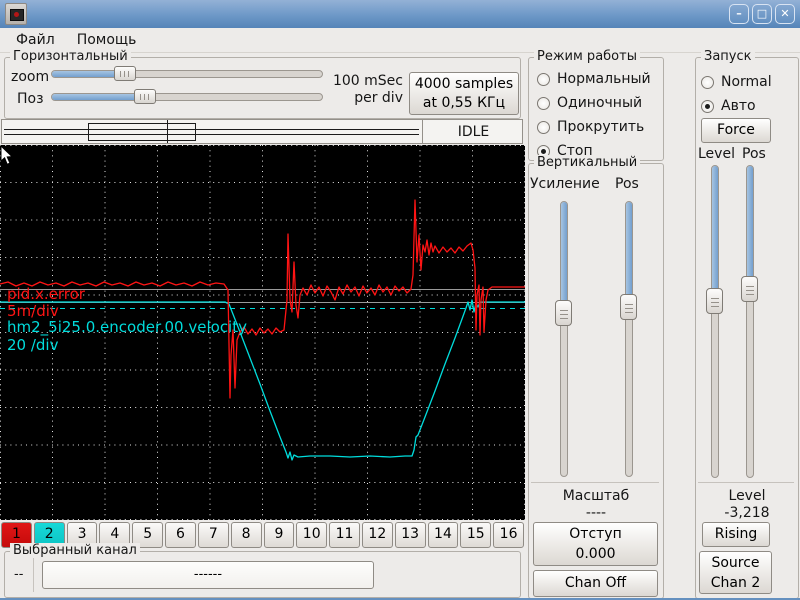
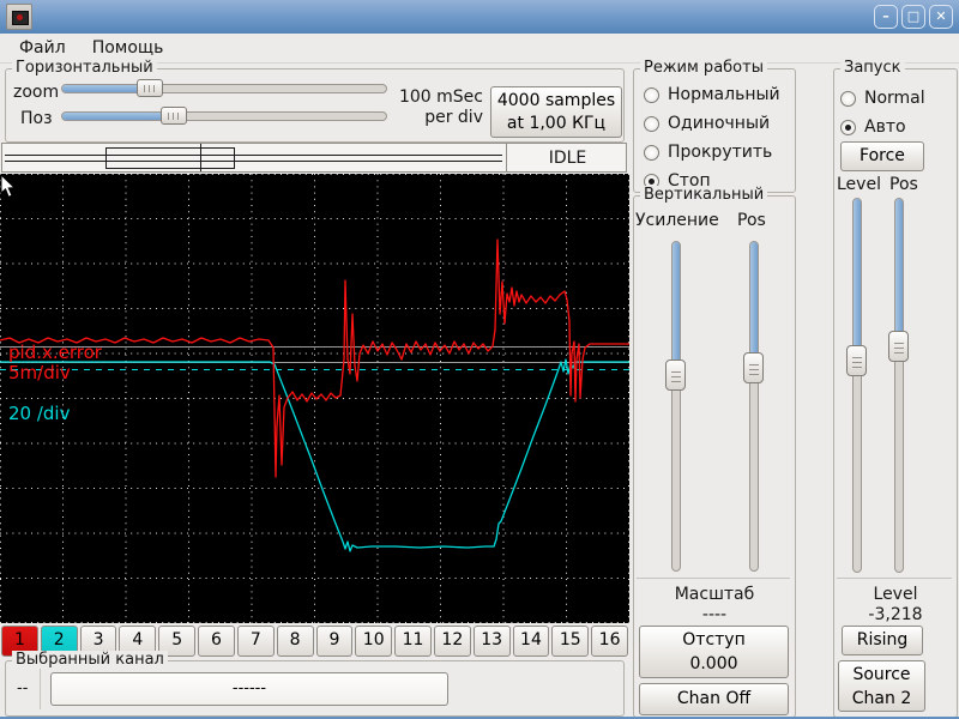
  –
  □
  ✕
  Файл
  Помощь
  Горизонтальный
  zoom
  Поз
  100 mSec
  per div
  4000 samples
- at 0,55 КГц
+ at 1,00 КГц
  IDLE
  pid.x.error
  5m/div
- hm2_5i25.0.encoder.00.velocity
  20 /div
  1
  2
  3
  4
  5
  6
  7
  8
  9
  10
  11
  12
  13
  14
  15
  16
  Выбранный канал
  --
  ------
  Режим работы
  Нормальный
  Одиночный
  Прокрутить
  Стоп
  Вертикальный
  Усиление
  Pos
  Масштаб
  ----
  Отступ
  0.000
  Chan Off
  Запуск
  Normal
  Авто
  Force
  Level
  Pos
  Level
  -3,218
  Rising
  Source
  Chan 2
